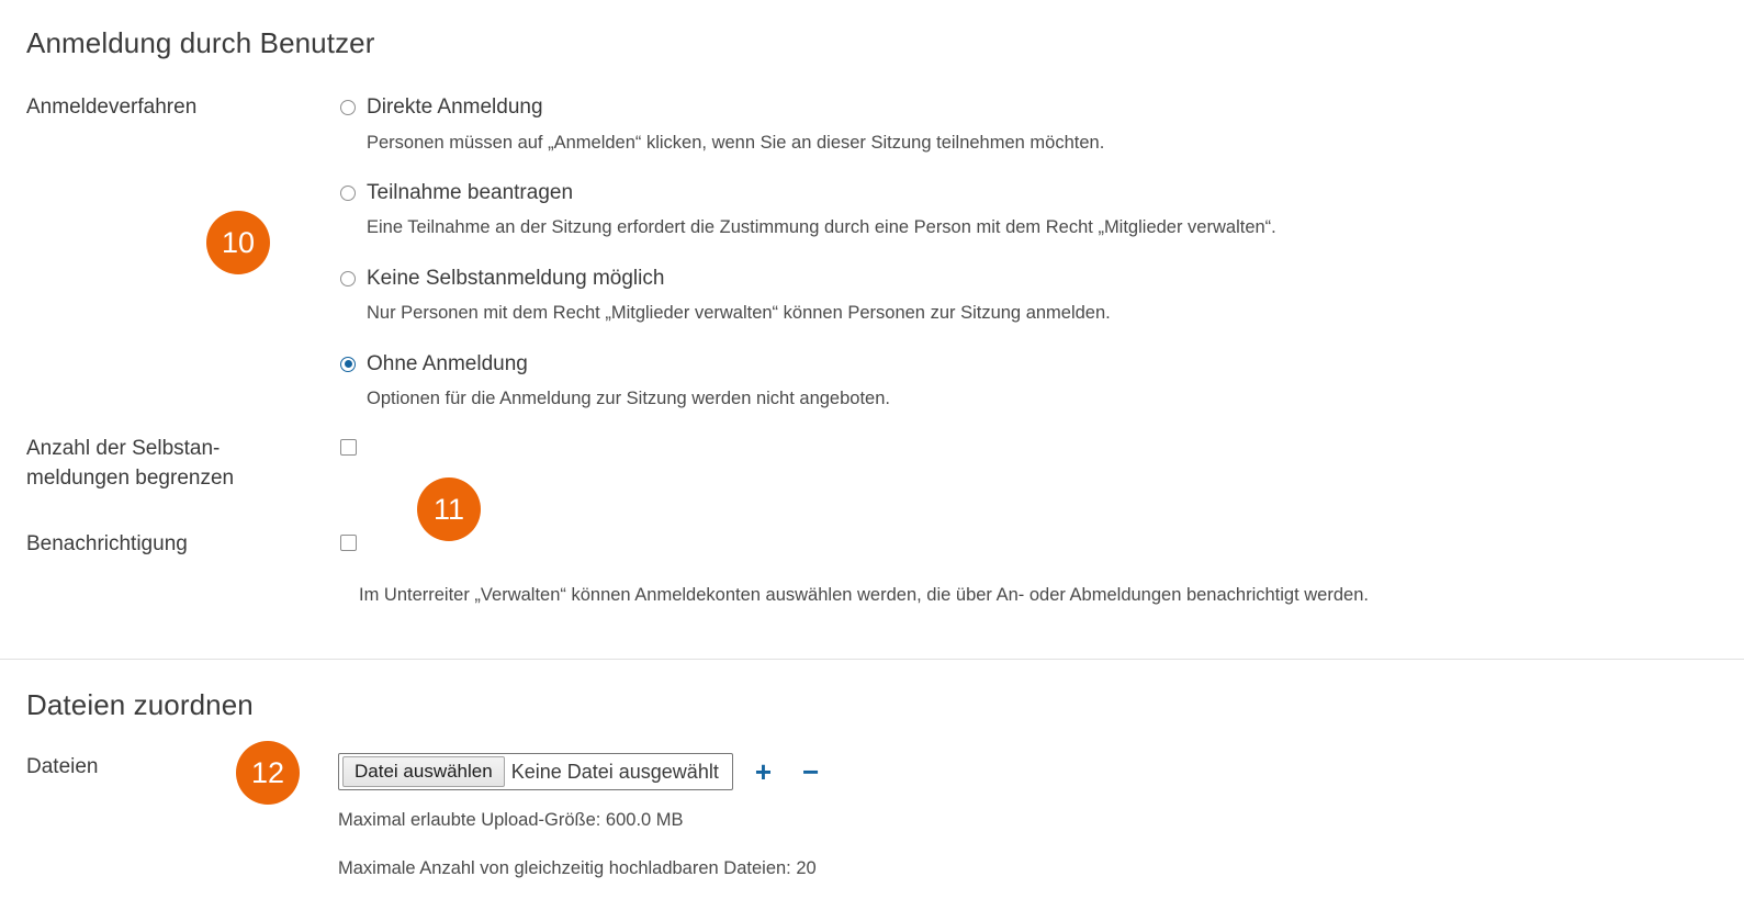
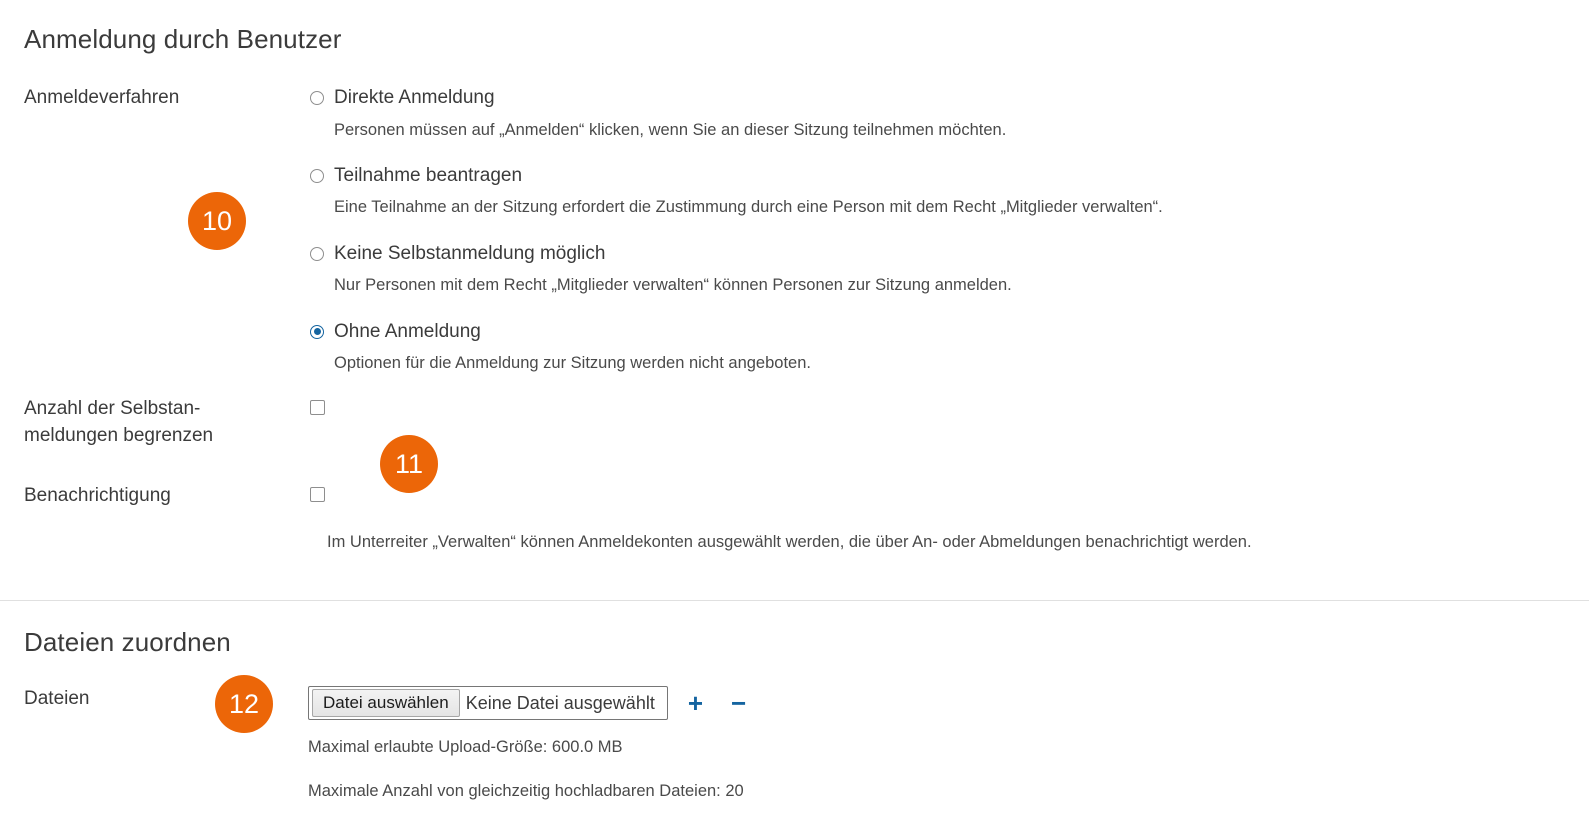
  Anmeldung durch Benutzer
  Anmeldeverfahren
  Direkte Anmeldung
  Personen müssen auf „Anmelden“ klicken, wenn Sie an dieser Sitzung teilnehmen möchten.
  Teilnahme beantragen
  Eine Teilnahme an der Sitzung erfordert die Zustimmung durch eine Person mit dem Recht „Mitglieder verwalten“.
  Keine Selbstanmeldung möglich
  Nur Personen mit dem Recht „Mitglieder verwalten“ können Personen zur Sitzung anmelden.
  Ohne Anmeldung
  Optionen für die Anmeldung zur Sitzung werden nicht angeboten.
  Anzahl der Selbstan-
  meldungen begrenzen
  Benachrichtigung
- Im Unterreiter „Verwalten“ können Anmeldekonten auswählen werden, die über An- oder Abmeldungen benachrichtigt werden.
+ Im Unterreiter „Verwalten“ können Anmeldekonten ausgewählt werden, die über An- oder Abmeldungen benachrichtigt werden.
  Dateien zuordnen
  Dateien
  Datei auswählen
  Keine Datei ausgewählt
  +
  −
  Maximal erlaubte Upload-Größe: 600.0 MB
  Maximale Anzahl von gleichzeitig hochladbaren Dateien: 20
  10
  11
  12
